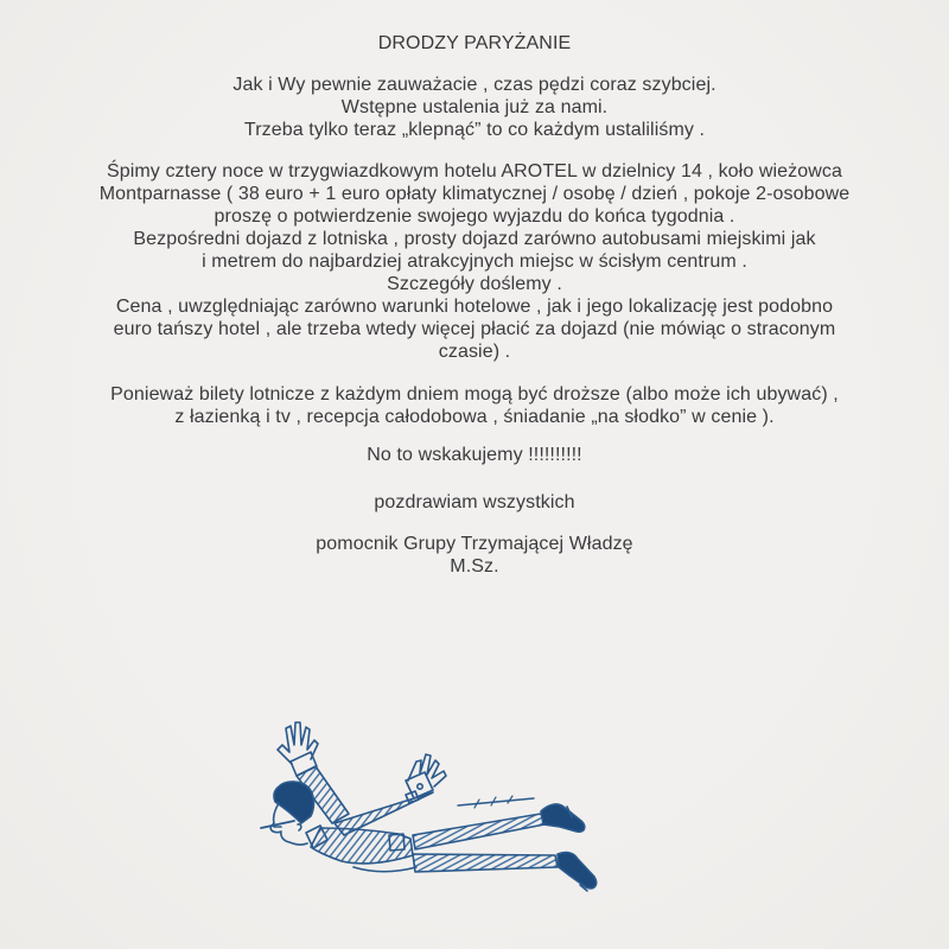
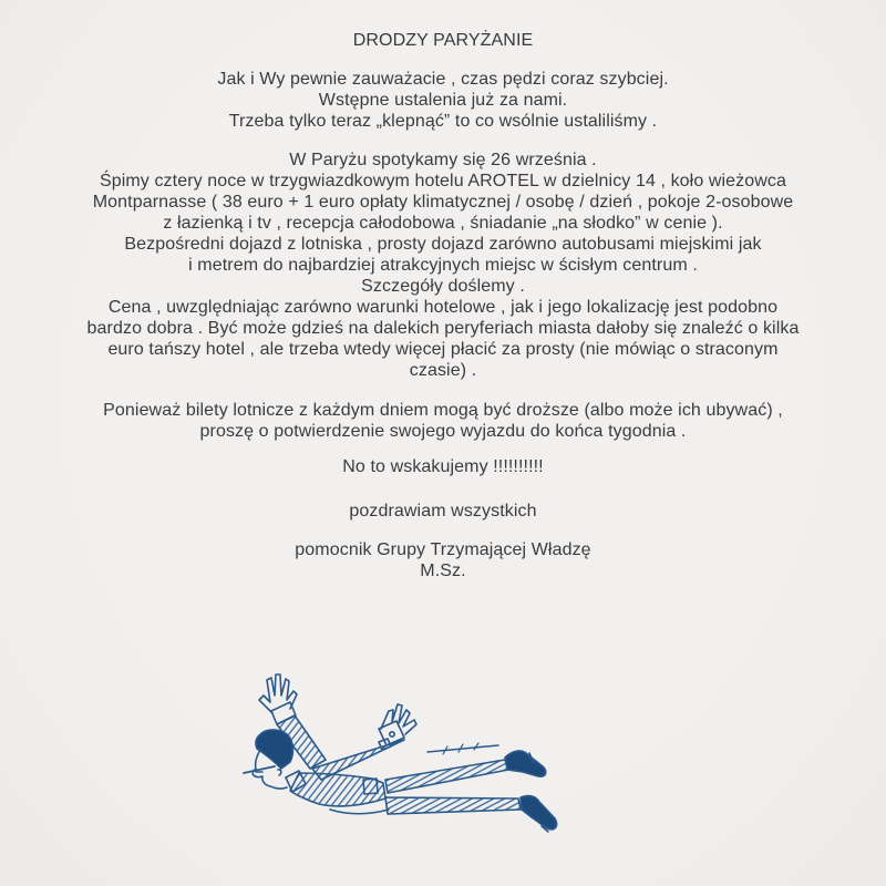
  DRODZY PARYŻANIE
  Jak i Wy pewnie zauważacie , czas pędzi coraz szybciej.
  Wstępne ustalenia już za nami.
- Trzeba tylko teraz „klepnąć” to co każdym ustaliliśmy .
+ Trzeba tylko teraz „klepnąć” to co wsólnie ustaliliśmy .
+ W Paryżu spotykamy się 26 września .
  Śpimy cztery noce w trzygwiazdkowym hotelu AROTEL w dzielnicy 14 , koło wieżowca
  Montparnasse ( 38 euro + 1 euro opłaty klimatycznej / osobę / dzień , pokoje 2-osobowe
- proszę o potwierdzenie swojego wyjazdu do końca tygodnia .
+ z łazienką i tv , recepcja całodobowa , śniadanie „na słodko” w cenie ).
  Bezpośredni dojazd z lotniska , prosty dojazd zarówno autobusami miejskimi jak
  i metrem do najbardziej atrakcyjnych miejsc w ścisłym centrum .
  Szczegóły doślemy .
  Cena , uwzględniając zarówno warunki hotelowe , jak i jego lokalizację jest podobno
+ bardzo dobra . Być może gdzieś na dalekich peryferiach miasta dałoby się znaleźć o kilka
- euro tańszy hotel , ale trzeba wtedy więcej płacić za dojazd (nie mówiąc o straconym
+ euro tańszy hotel , ale trzeba wtedy więcej płacić za prosty (nie mówiąc o straconym
  czasie) .
  Ponieważ bilety lotnicze z każdym dniem mogą być droższe (albo może ich ubywać) ,
- z łazienką i tv , recepcja całodobowa , śniadanie „na słodko” w cenie ).
+ proszę o potwierdzenie swojego wyjazdu do końca tygodnia .
  No to wskakujemy !!!!!!!!!!
  pozdrawiam wszystkich
  pomocnik Grupy Trzymającej Władzę
  M.Sz.
